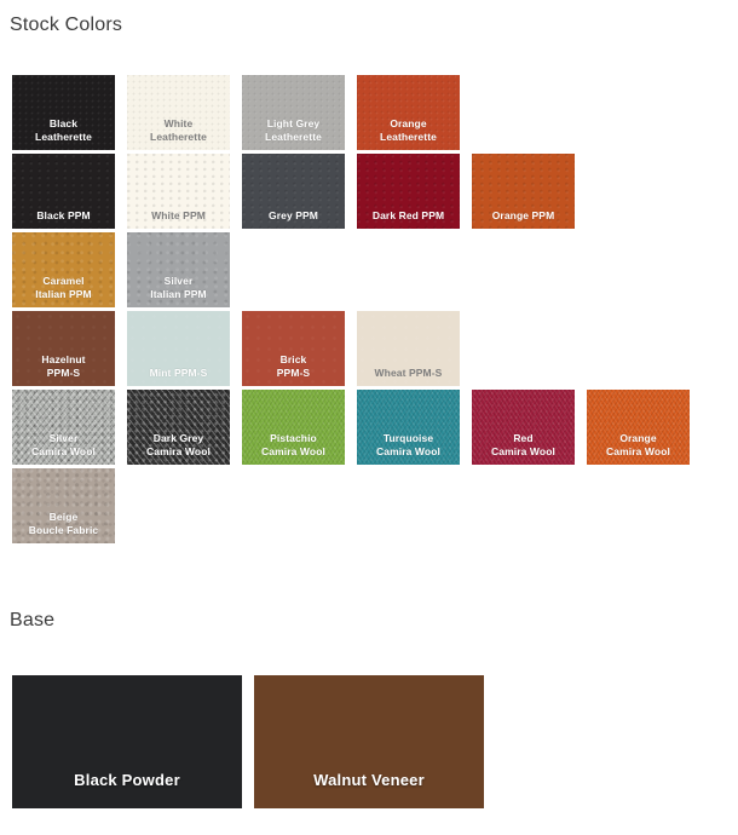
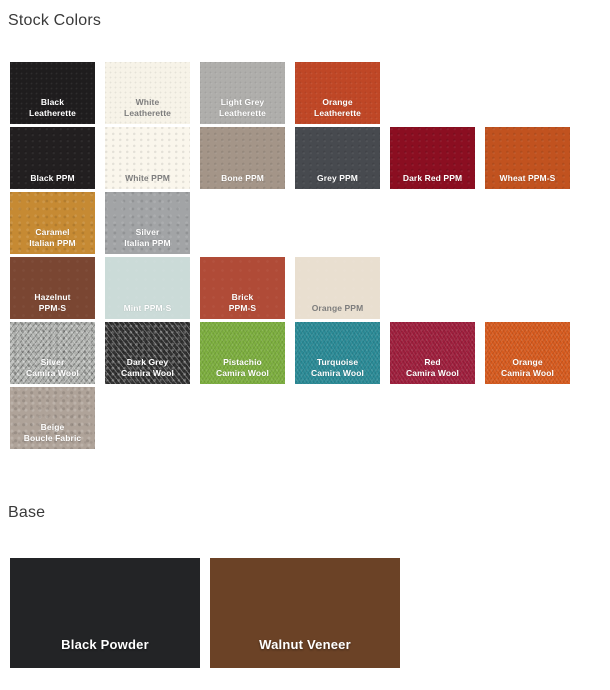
  Stock Colors
  Black
  Leatherette
  White
  Leatherette
  Light Grey
  Leatherette
  Orange
  Leatherette
  Black PPM
  White PPM
+ Bone PPM
  Grey PPM
  Dark Red PPM
- Orange PPM
+ Wheat PPM-S
  Caramel
  Italian PPM
  Silver
  Italian PPM
  Hazelnut
  PPM-S
  Mint PPM-S
  Brick
  PPM-S
- Wheat PPM-S
+ Orange PPM
  Silver
  Camira Wool
  Dark Grey
  Camira Wool
  Pistachio
  Camira Wool
  Turquoise
  Camira Wool
  Red
  Camira Wool
  Orange
  Camira Wool
  Beige
  Boucle Fabric
  Base
  Black Powder
  Walnut Veneer
